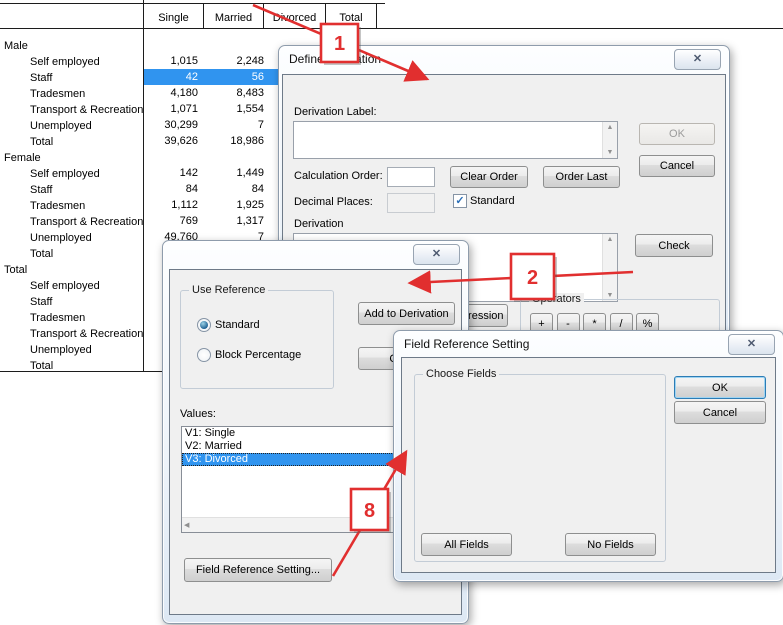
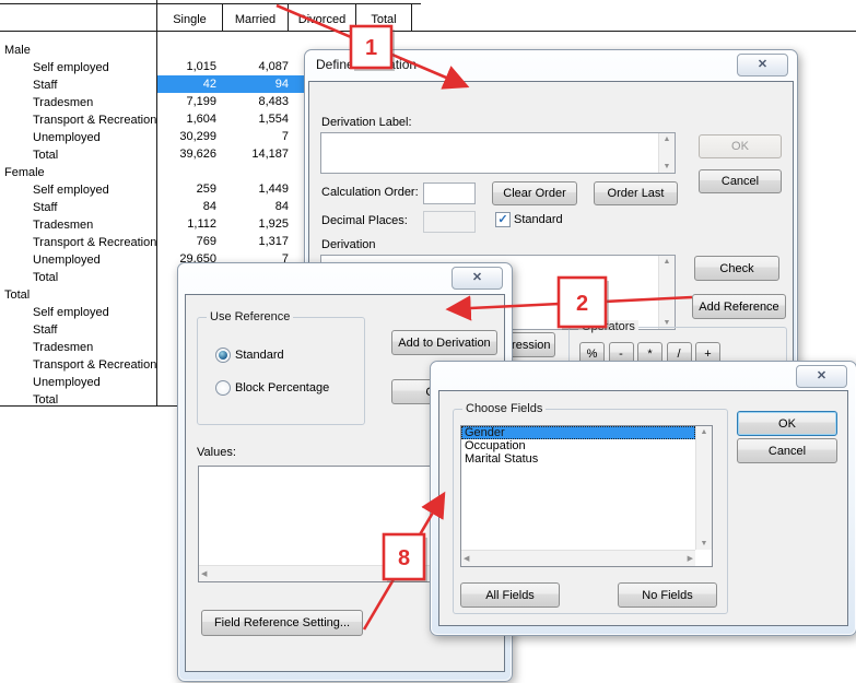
  Single
  Married
  Dorced
  Total
  Male
  Self employed
  1,015
- 2,248
+ 4,087
  Staff
  42
- 56
+ 94
  Tradesmen
- 4,180
+ 7,199
  8,483
  Transport & Recreation
- 1,071
+ 1,604
  1,554
  Unemployed
  30,299
  7
  Total
  39,626
- 18,986
+ 14,187
  Female
  Self employed
- 142
+ 259
  1,449
  Staff
  84
  84
  Tradesmen
  1,112
  1,925
  Transport & Recreation
  769
  1,317
  Unemployed
- 49,760
+ 29,650
  7
  Total
  Total
  Self employed
  Staff
  Tradesmen
  Transport & Recreation
  Unemployed
  Total
  ✕
  Derivation Label:
  OK
  Cancel
  Calculation Order:
  Clear Order
  Order Last
  Decimal Places:
  ✓
  Standard
  Derivation
  Check
+ Add Reference
- +
+ %
  -
  *
  /
- %
+ +
  ✕
  Use Reference
  Standard
  Block Percentage
  Add to Derivation
  Values:
- V1: Single
- V2: Married
- V3: Divorced
  Field Reference Setting...
- Field Reference Setting
  ✕
  Choose Fields
+ Gender
+ Occupation
+ Marital Status
  All Fields
  No Fields
  OK
  Cancel
  1
  2
  8
